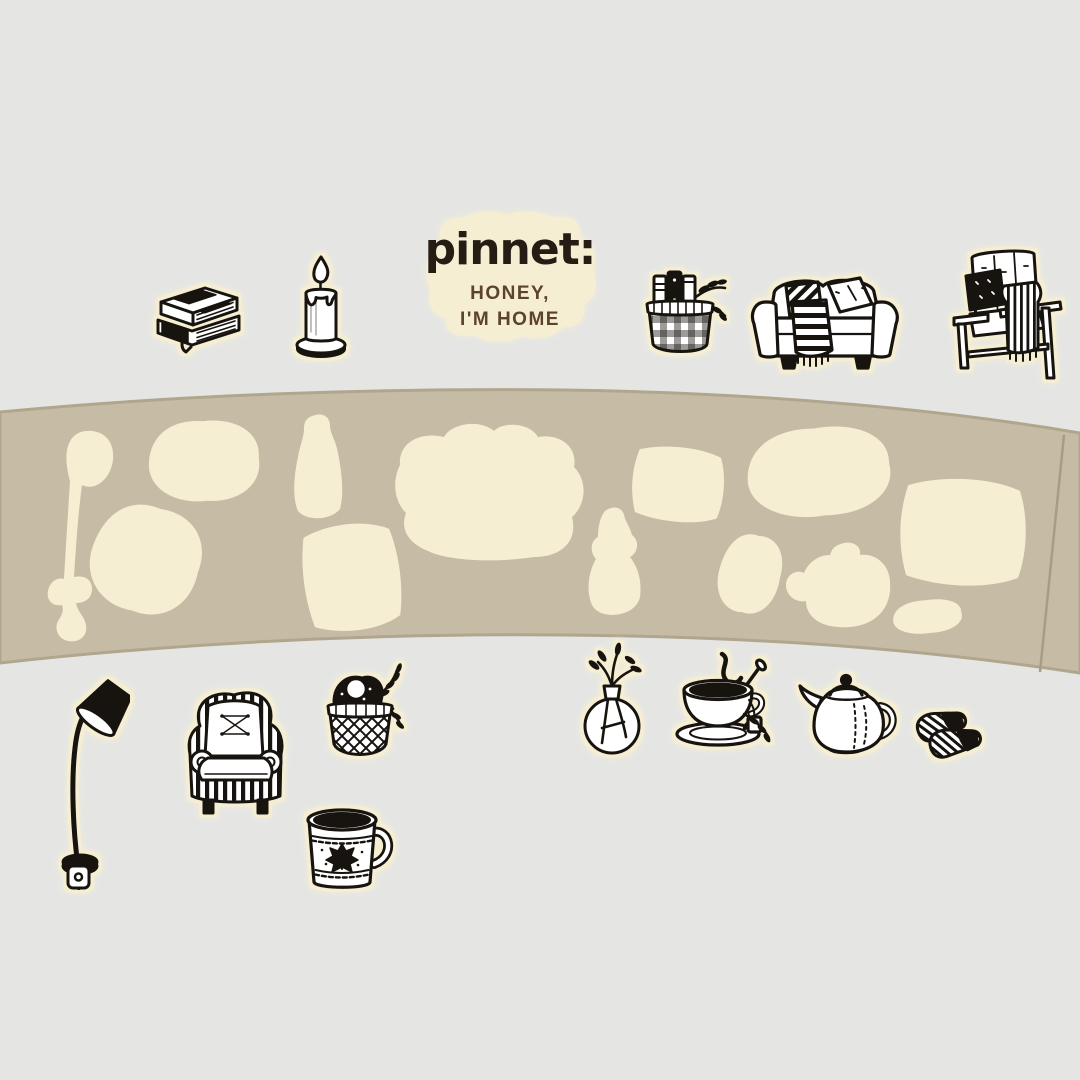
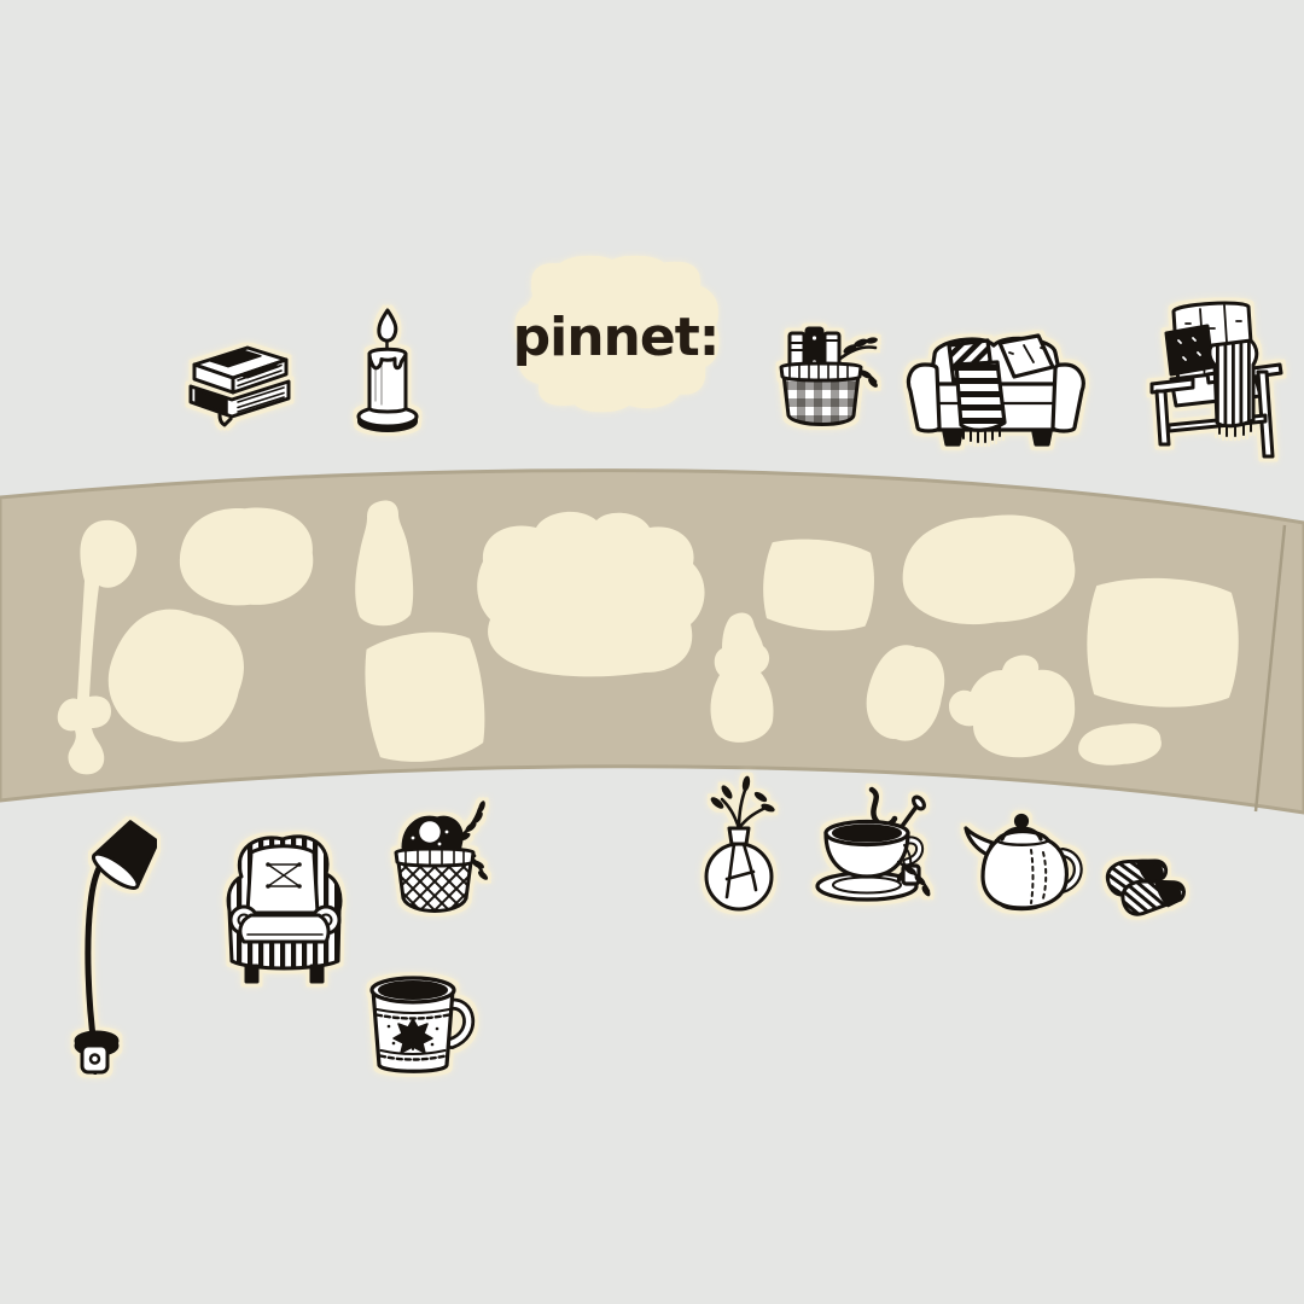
  pinnet:
- HONEY,
- I'M HOME
